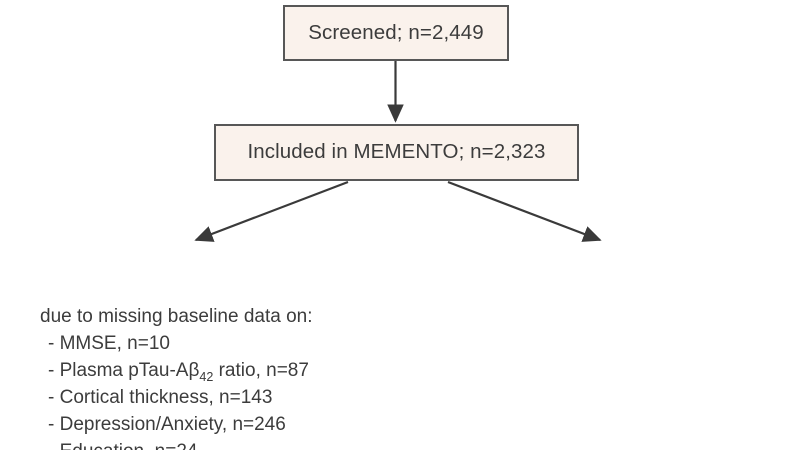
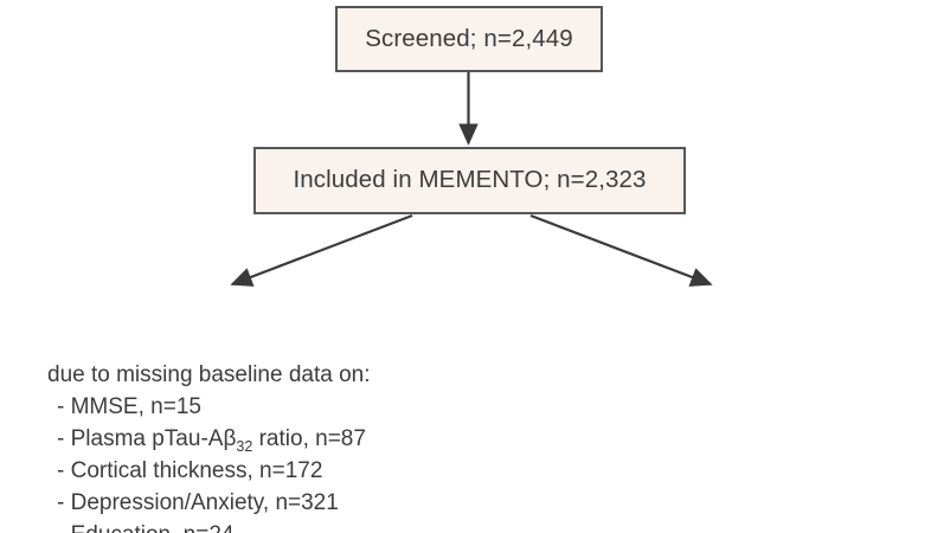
  Screened; n=2,449
  Included in MEMENTO; n=2,323
  due to missing baseline data on:
- - MMSE, n=10
+ - MMSE, n=15
- - Plasma pTau-Aβ42 ratio, n=87
+ - Plasma pTau-Aβ32 ratio, n=87
- - Cortical thickness, n=143
+ - Cortical thickness, n=172
- - Depression/Anxiety, n=246
+ - Depression/Anxiety, n=321
